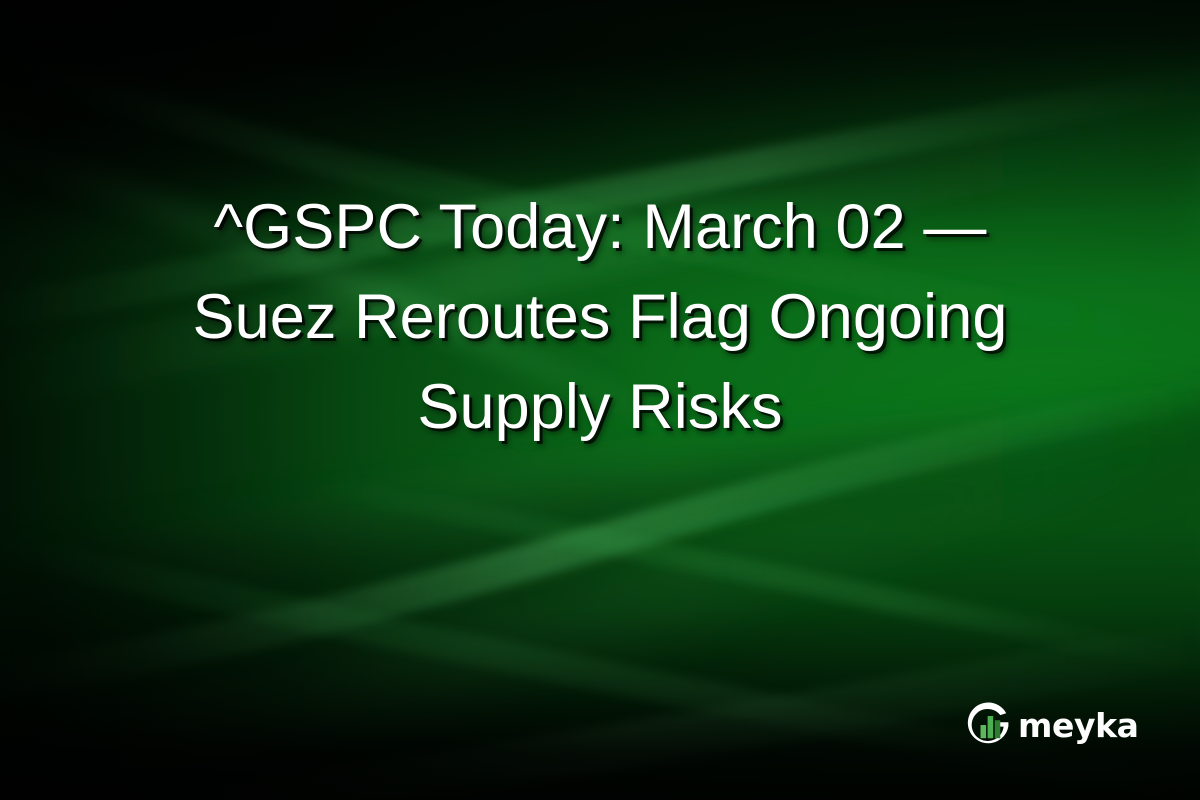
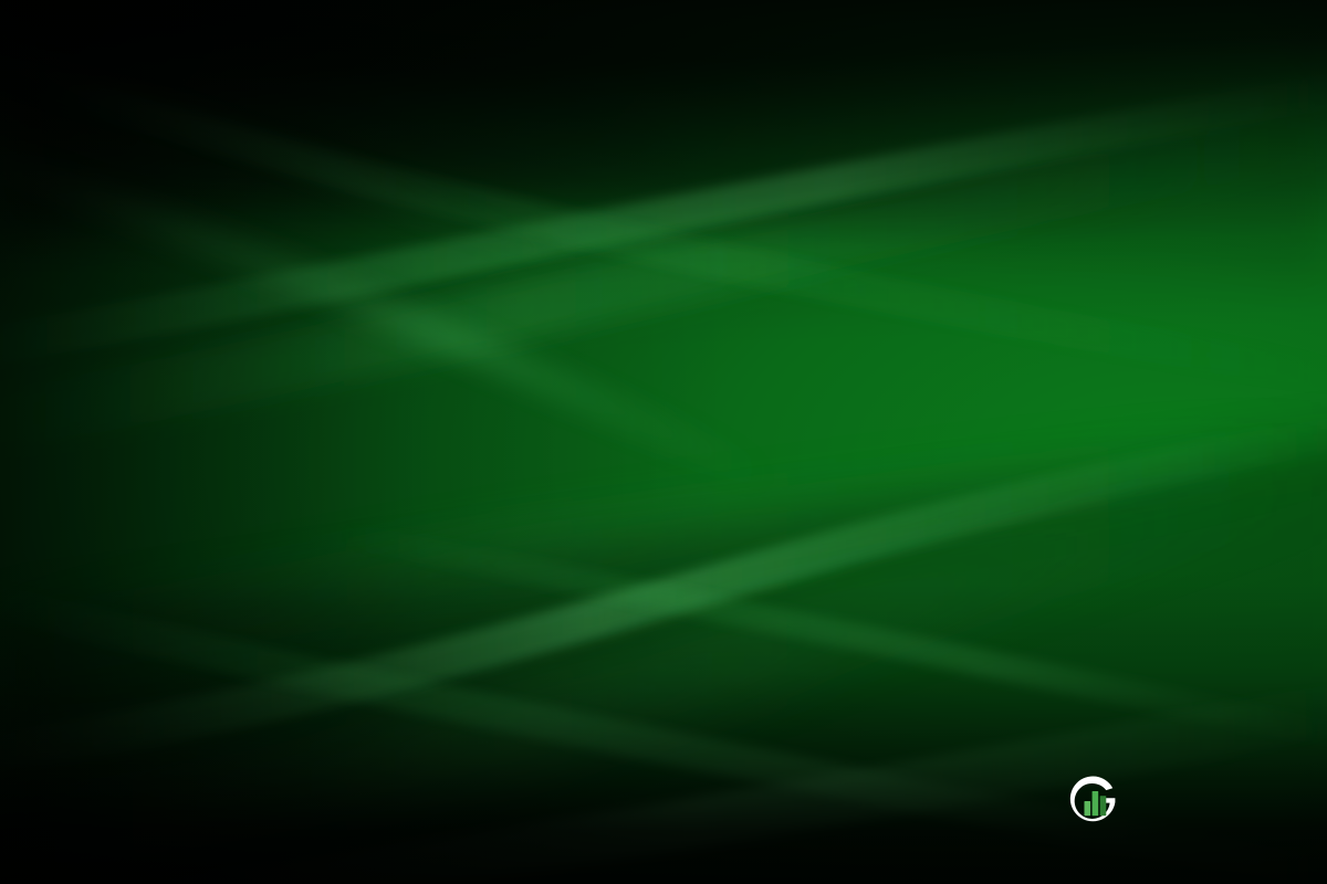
- ^GSPC Today: March 02 —
- Suez Reroutes Flag Ongoing
- Supply Risks
- meyka
